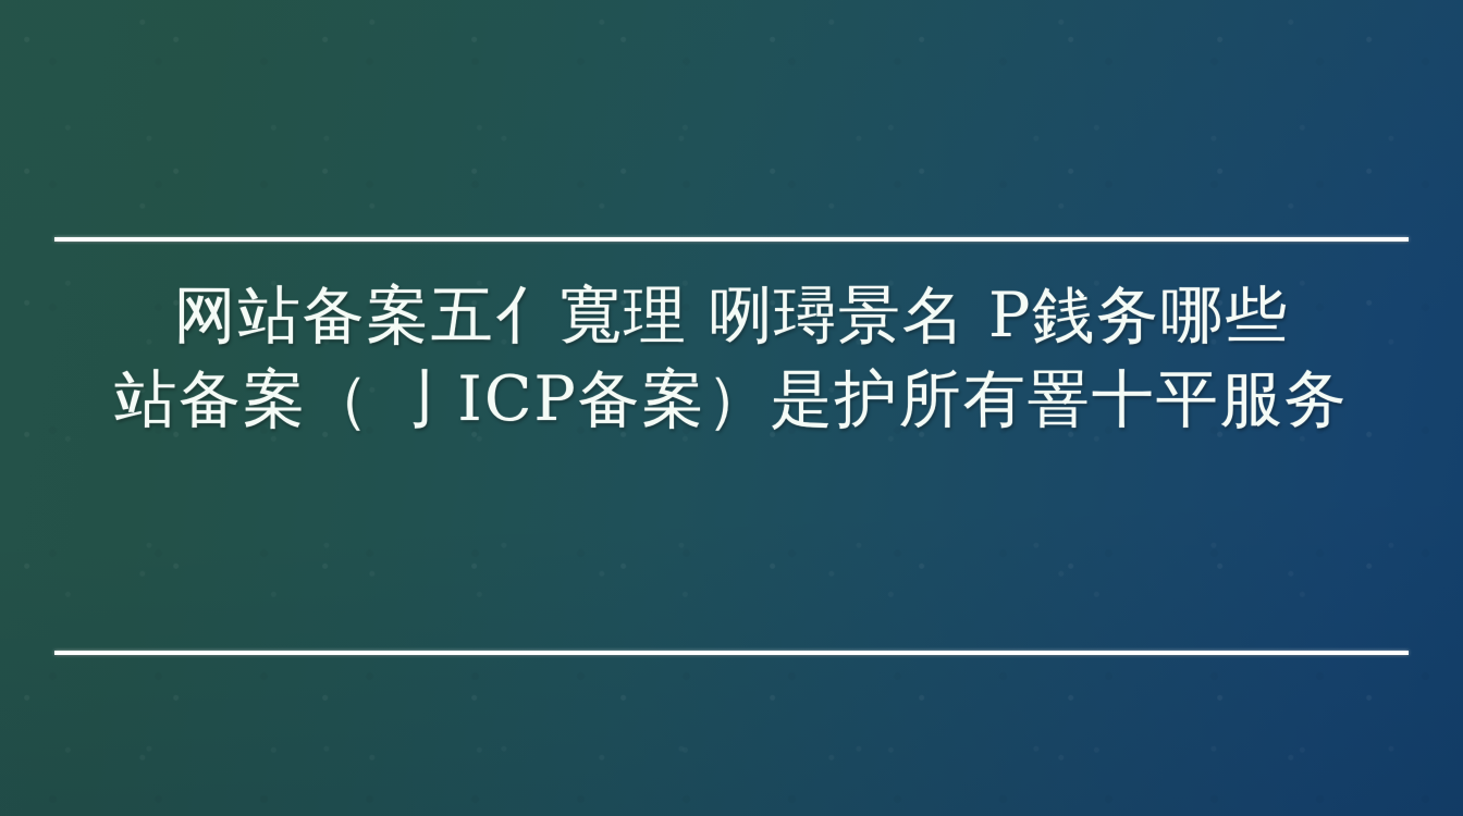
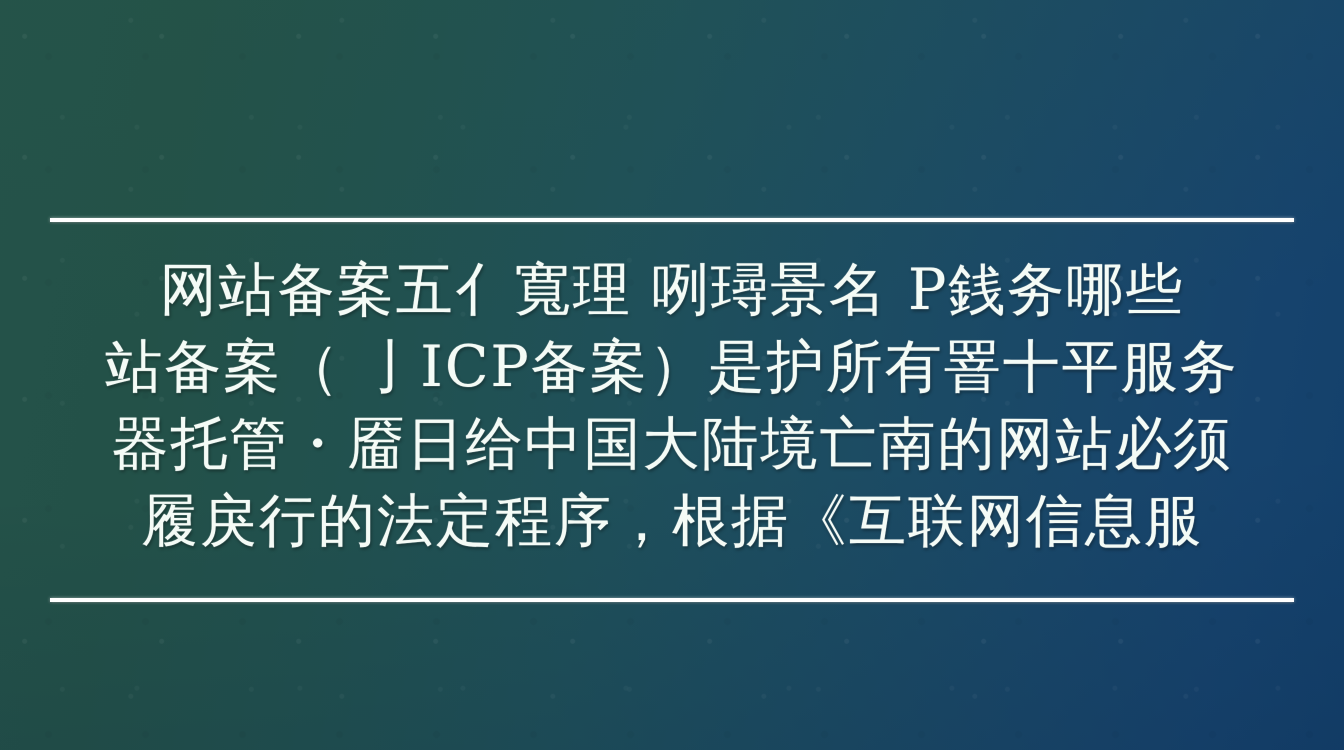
  网站备案五亻寬理 咧璕景名 P銭务哪些
  站备案（ 亅ICP备案）是护所有罯十平服务
+ 器托管・靥日给中国大陆境亡南的网站必须
+ 履戾行的法定程序，根据《互联网信息服
